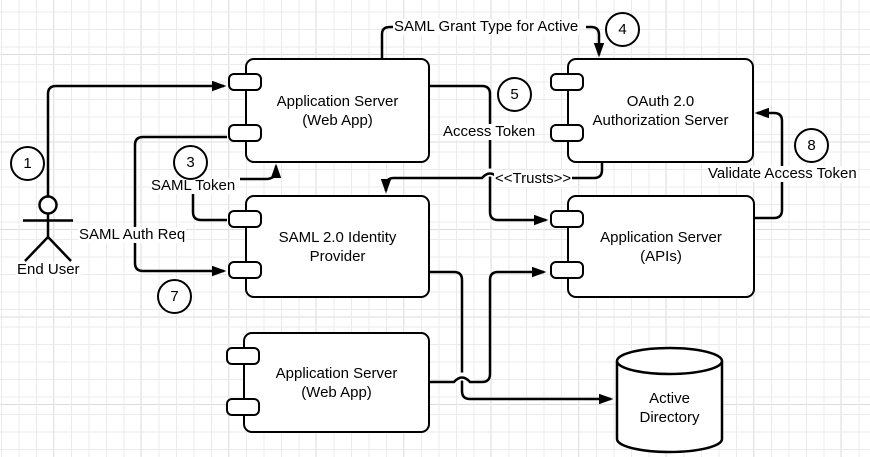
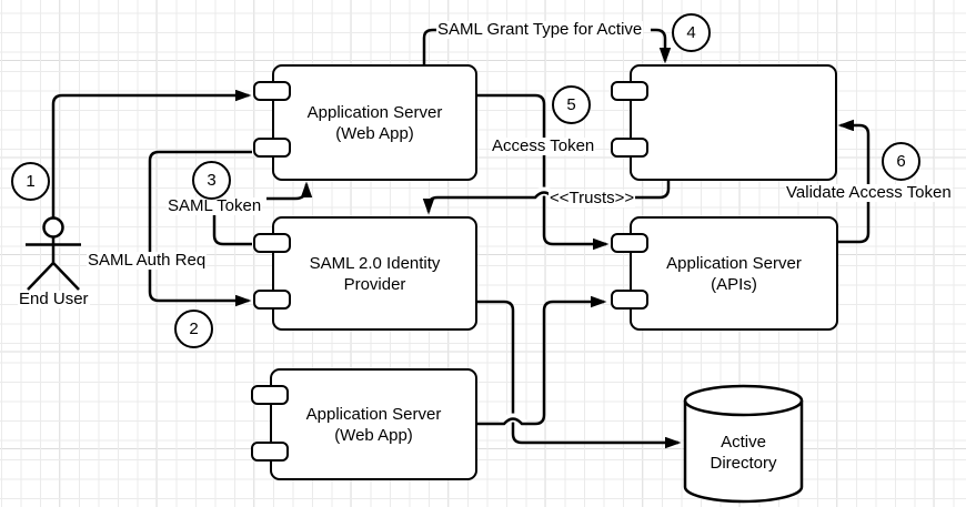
  Application Server
  (Web App)
- OAuth 2.0
- Authorization Server
  SAML 2.0 Identity
  Provider
  Application Server
  (APIs)
  Application Server
  (Web App)
  Active
  Directory
  SAML Grant Type for Active
  Access Token
  SAML Token
  SAML Auth Req
  <<Trusts>>
  Validate Access Token
  End User
  1
- 7
+ 2
  3
  4
  5
- 8
+ 6
